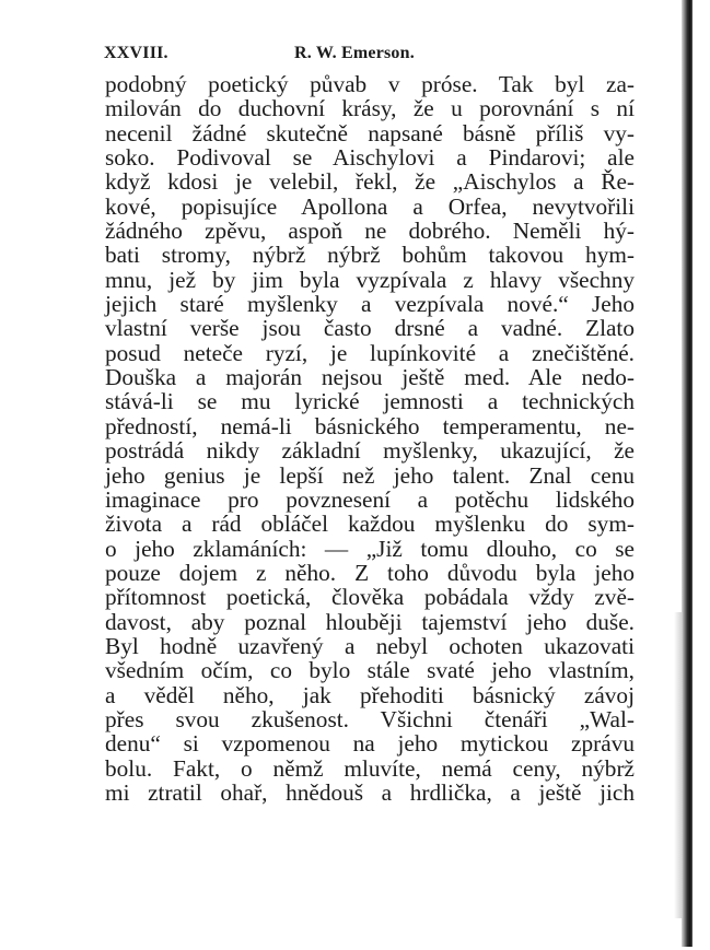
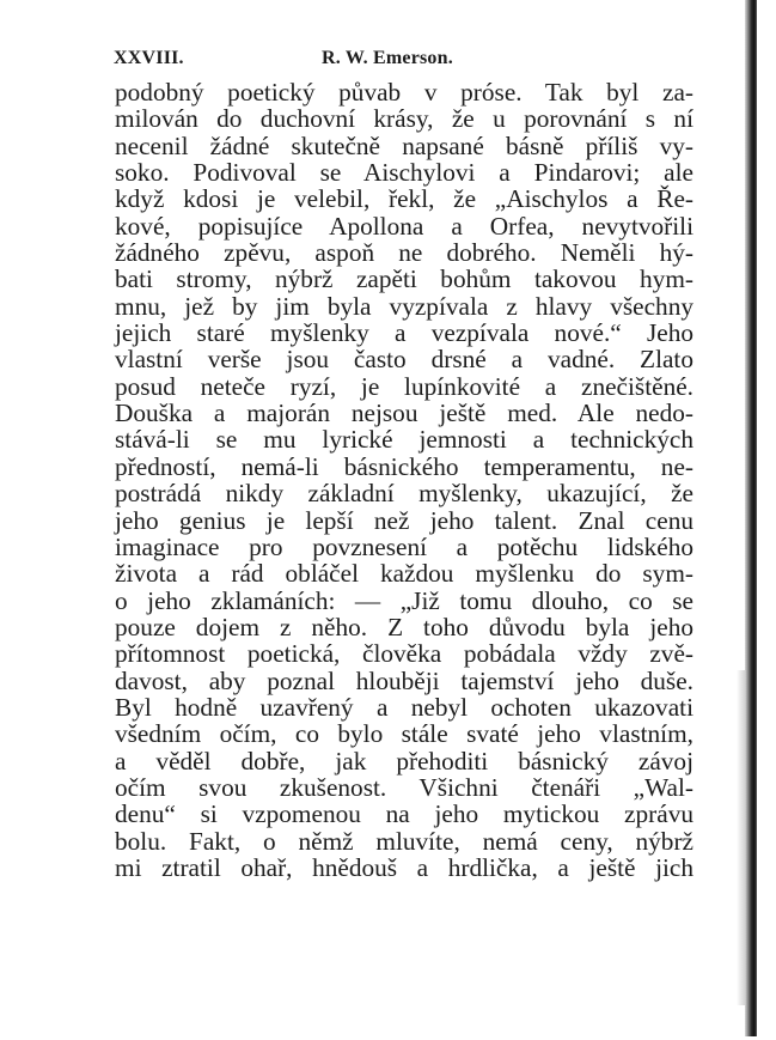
  XXVIII.
  R. W. Emerson.
  podobný poetický půvab v próse. Tak byl za-
  milován do duchovní krásy, že u porovnání s ní
  necenil žádné skutečně napsané básně příliš vy-
  soko. Podivoval se Aischylovi a Pindarovi; ale
  když kdosi je velebil, řekl, že „Aischylos a Ře-
  kové, popisujíce Apollona a Orfea, nevytvořili
  žádného zpěvu, aspoň ne dobrého. Neměli hý-
- bati stromy, nýbrž nýbrž bohům takovou hym-
+ bati stromy, nýbrž zapěti bohům takovou hym-
  mnu, jež by jim byla vyzpívala z hlavy všechny
  jejich staré myšlenky a vezpívala nové.“ Jeho
  vlastní verše jsou často drsné a vadné. Zlato
  posud neteče ryzí, je lupínkovité a znečištěné.
  Douška a majorán nejsou ještě med. Ale nedo-
  stává-li se mu lyrické jemnosti a technických
  předností, nemá-li básnického temperamentu, ne-
  postrádá nikdy základní myšlenky, ukazující, že
  jeho genius je lepší než jeho talent. Znal cenu
  imaginace pro povznesení a potěchu lidského
  života a rád obláčel každou myšlenku do sym-
  o jeho zklamáních: — „Již tomu dlouho, co se
  pouze dojem z něho. Z toho důvodu byla jeho
  přítomnost poetická, člověka pobádala vždy zvě-
  davost, aby poznal hlouběji tajemství jeho duše.
  Byl hodně uzavřený a nebyl ochoten ukazovati
  všedním očím, co bylo stále svaté jeho vlastním,
- a věděl něho, jak přehoditi básnický závoj
+ a věděl dobře, jak přehoditi básnický závoj
- přes svou zkušenost. Všichni čtenáři „Wal-
+ očím svou zkušenost. Všichni čtenáři „Wal-
  denu“ si vzpomenou na jeho mytickou zprávu
  bolu. Fakt, o němž mluvíte, nemá ceny, nýbrž
  mi ztratil ohař, hnědouš a hrdlička, a ještě jich
